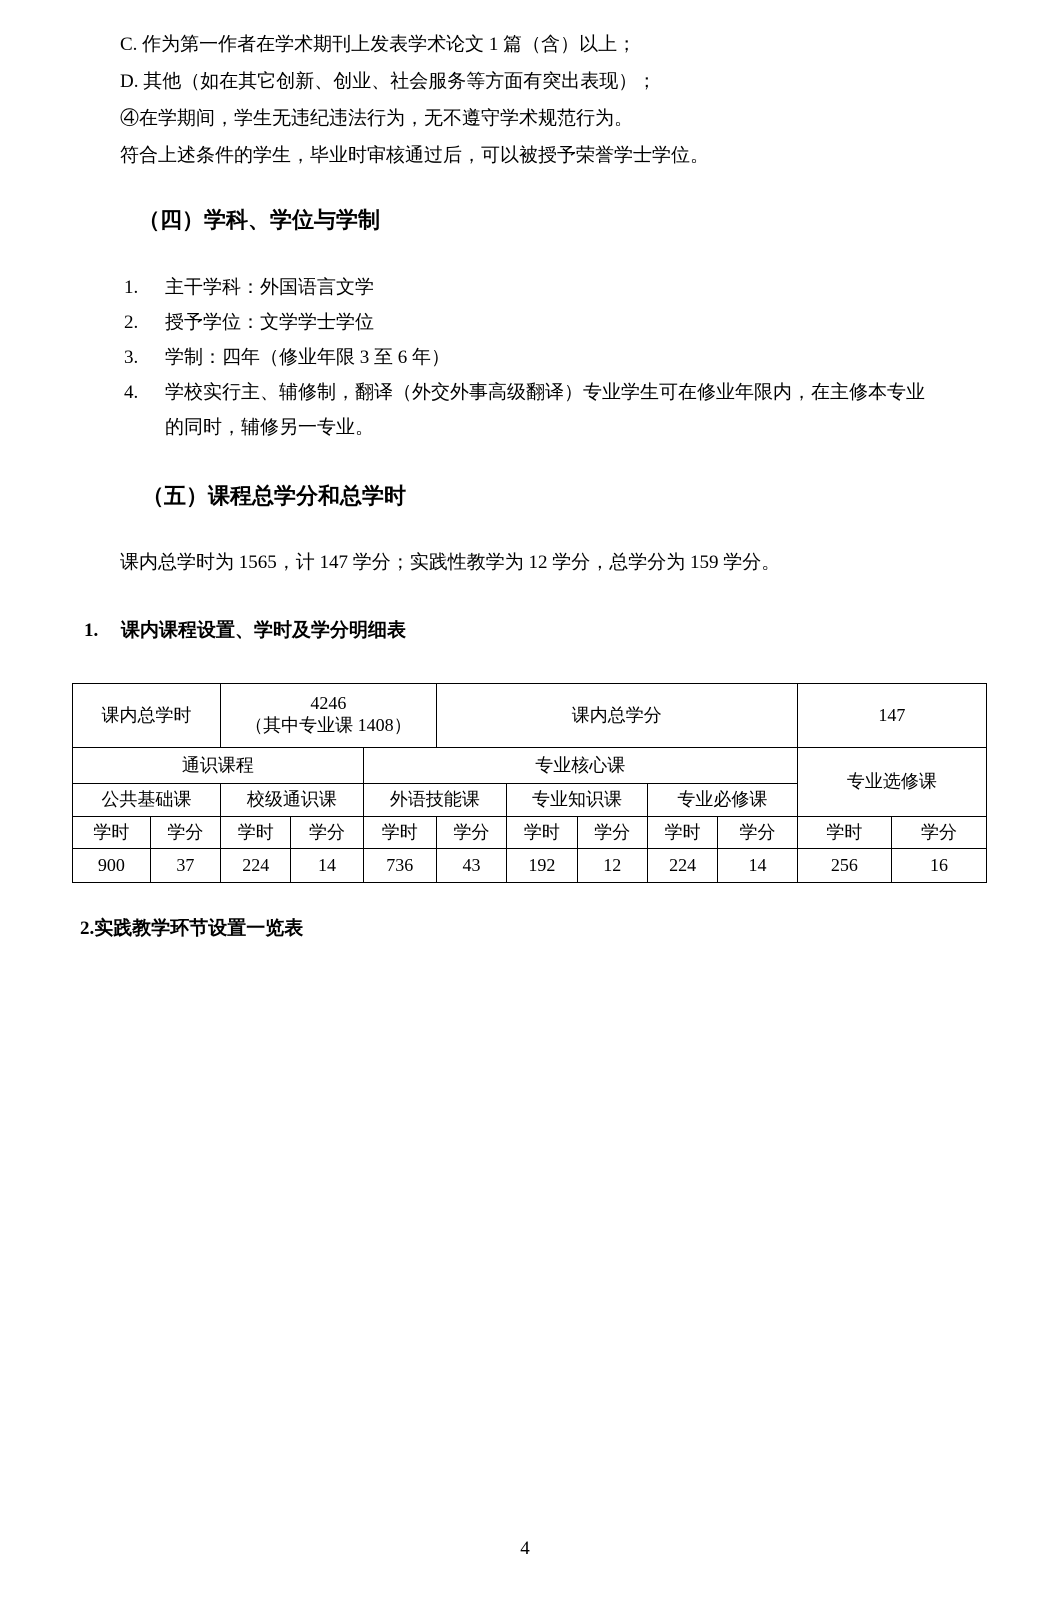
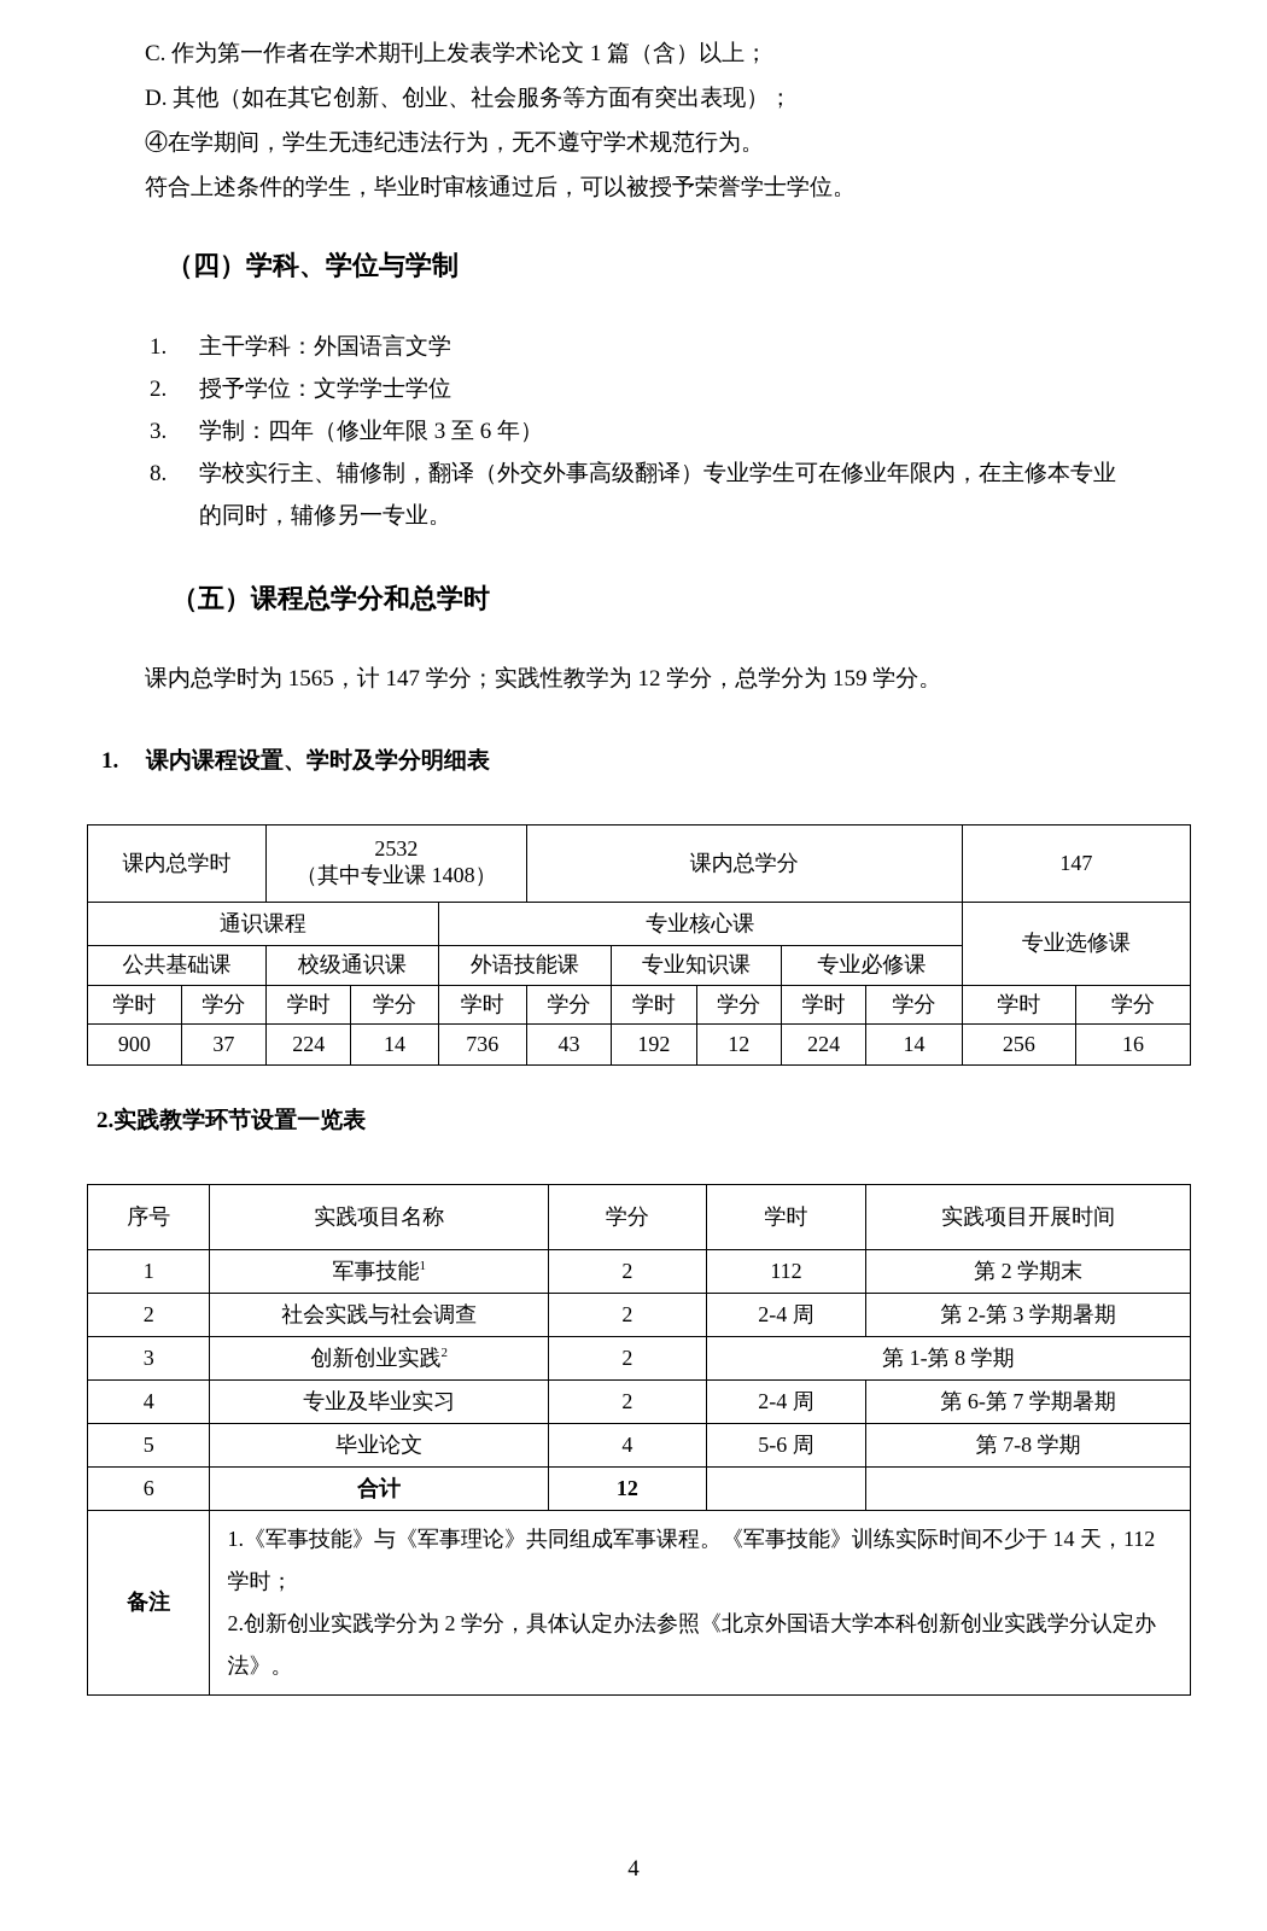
  C. 作为第一作者在学术期刊上发表学术论文 1 篇（含）以上；
  D. 其他（如在其它创新、创业、社会服务等方面有突出表现）；
  ④在学期间，学生无违纪违法行为，无不遵守学术规范行为。
  符合上述条件的学生，毕业时审核通过后，可以被授予荣誉学士学位。
  （四）学科、学位与学制
  1.
  主干学科：外国语言文学
  2.
  授予学位：文学学士学位
  3.
  学制：四年（修业年限 3 至 6 年）
- 4.
+ 8.
  学校实行主、辅修制，翻译（外交外事高级翻译）专业学生可在修业年限内，在主修本专业的同时，辅修另一专业。
  （五）课程总学分和总学时
  课内总学时为 1565，计 147 学分；实践性教学为 12 学分，总学分为 159 学分。
  1. 课内课程设置、学时及学分明细表
- 课内总学时	4246 （其中专业课 1408）	课内总学分	147
+ 课内总学时	2532 （其中专业课 1408）	课内总学分	147
  通识课程	专业核心课	专业选修课
  公共基础课	校级通识课	外语技能课	专业知识课	专业必修课
  学时	学分	学时	学分	学时	学分	学时	学分	学时	学分	学时	学分
  900	37	224	14	736	43	192	12	224	14	256	16
  2.实践教学环节设置一览表
+ 序号	实践项目名称	学分	学时	实践项目开展时间
+ 1	军事技能1	2	112	第 2 学期末
+ 2	社会实践与社会调查	2	2-4 周	第 2-第 3 学期暑期
+ 3	创新创业实践2	2	第 1-第 8 学期
+ 4	专业及毕业实习	2	2-4 周	第 6-第 7 学期暑期
+ 5	毕业论文	4	5-6 周	第 7-8 学期
+ 6	合计	12
+ 备注	1.《军事技能》与《军事理论》共同组成军事课程。《军事技能》训练实际时间不少于 14 天，112 学时； 2.创新创业实践学分为 2 学分，具体认定办法参照《北京外国语大学本科创新创业实践学分认定办法》。
  4
